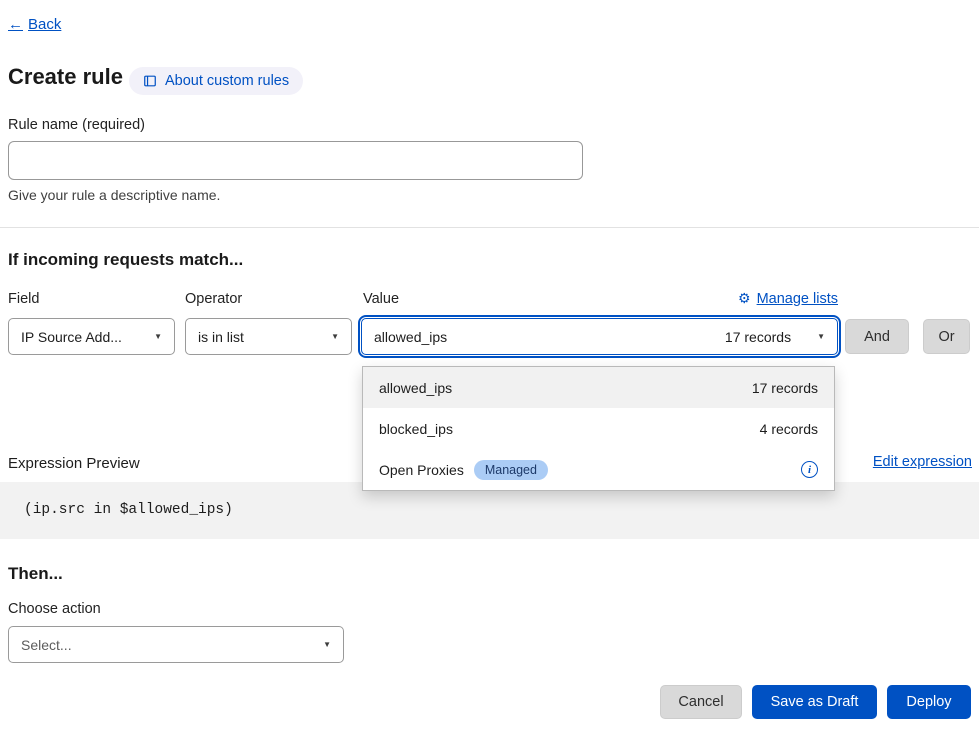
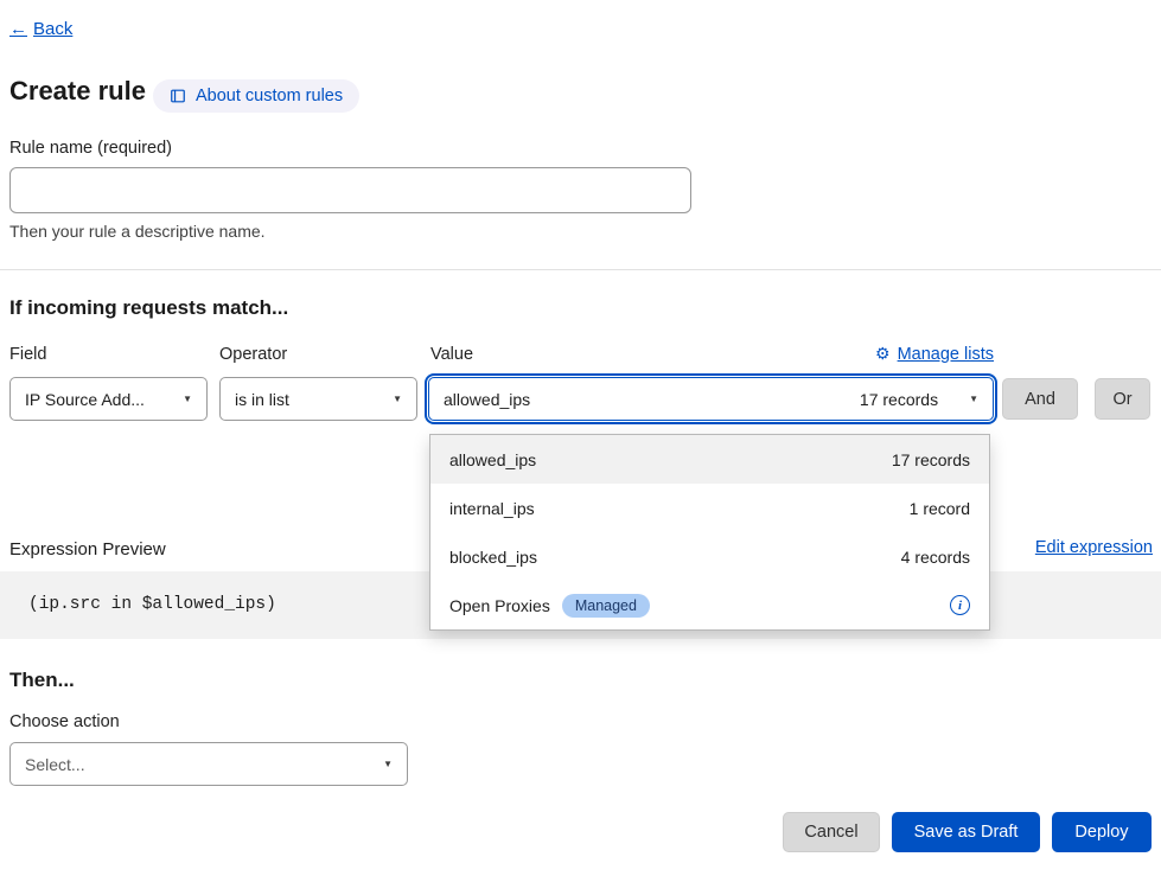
  ←
  Back
  Create rule
  About custom rules
  Rule name (required)
- Give your rule a descriptive name.
+ Then your rule a descriptive name.
  If incoming requests match...
  Field
  Operator
  Value
  ⚙
  Manage lists
  IP Source Add...
  ▼
  is in list
  ▼
  allowed_ips
  17 records
  ▼
  And
  Or
  allowed_ips
  17 records
+ internal_ips
+ 1 record
  blocked_ips
  4 records
  Open Proxies
  Managed
  i
  Expression Preview
  Edit expression
  (ip.src in $allowed_ips)
  Then...
  Choose action
  Select...
  ▼
  Cancel
  Save as Draft
  Deploy
